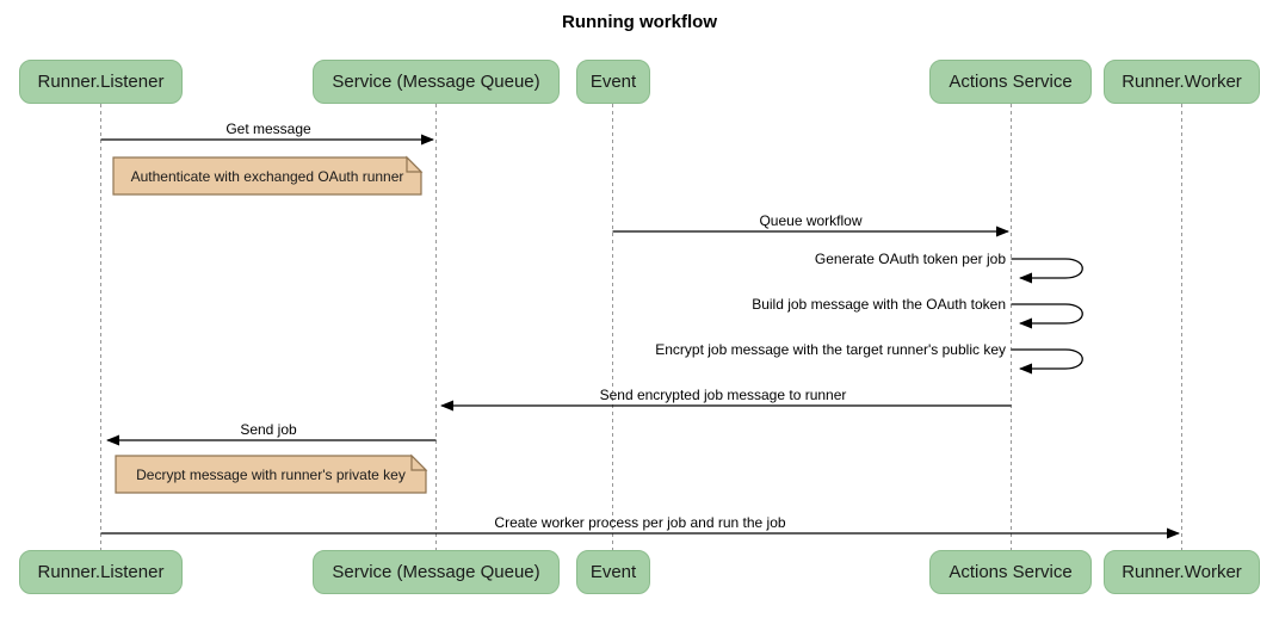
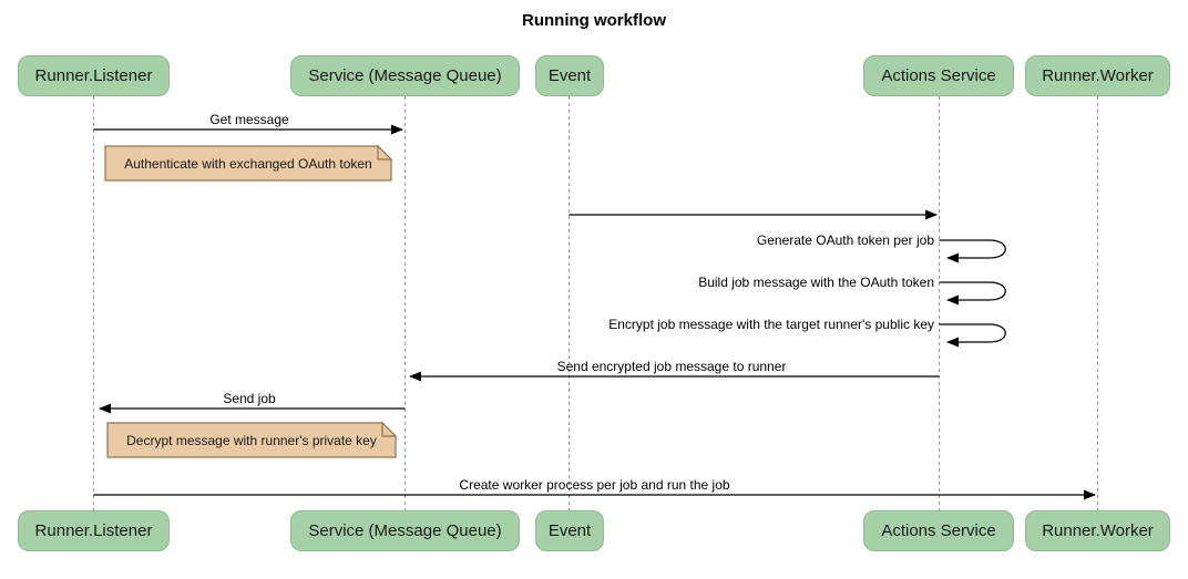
  Running workflow
  Runner.Listener
  Service (Message Queue)
  Event
  Actions Service
  Runner.Worker
  Runner.Listener
  Service (Message Queue)
  Event
  Actions Service
  Runner.Worker
  Get message
- Queue workflow
  Generate OAuth token per job
  Build job message with the OAuth token
  Encrypt job message with the target runner's public key
  Send encrypted job message to runner
  Send job
  Create worker process per job and run the job
- Authenticate with exchanged OAuth runner
+ Authenticate with exchanged OAuth token
  Decrypt message with runner's private key
